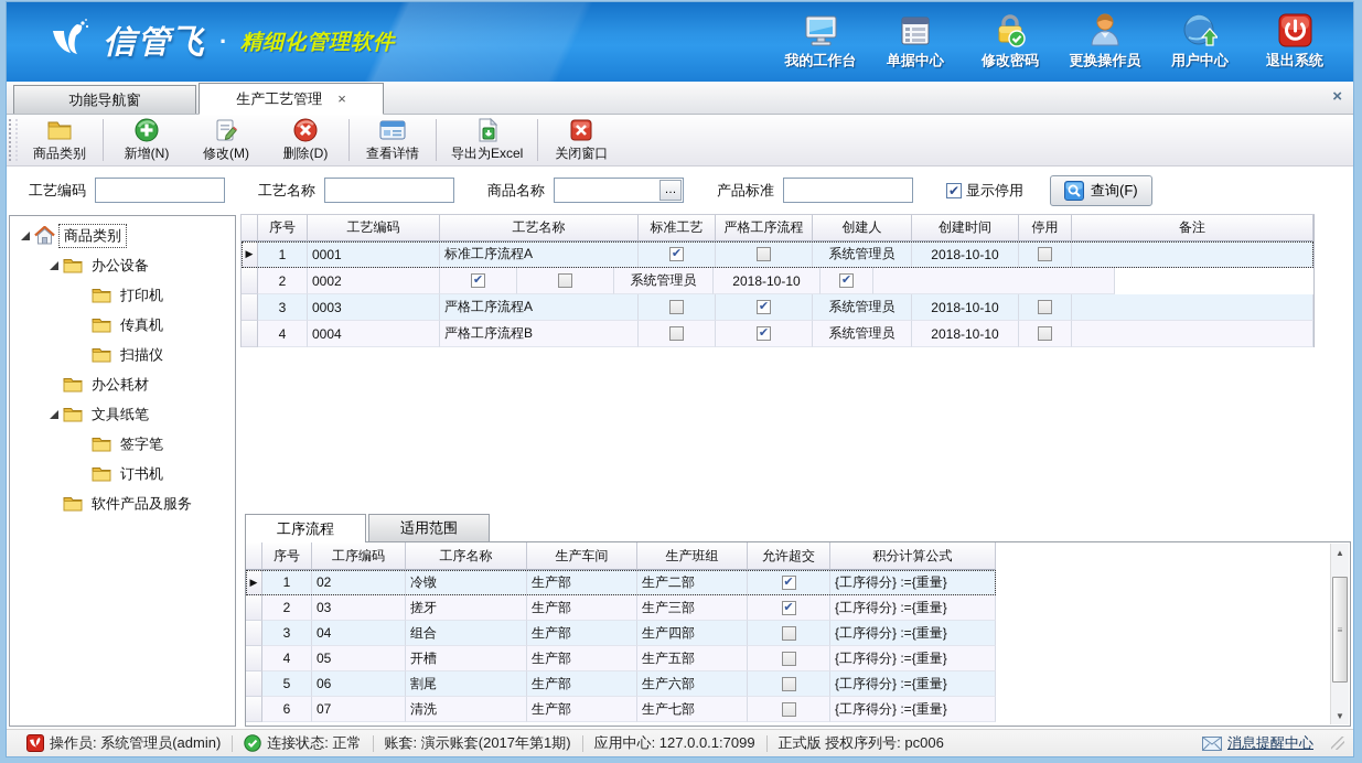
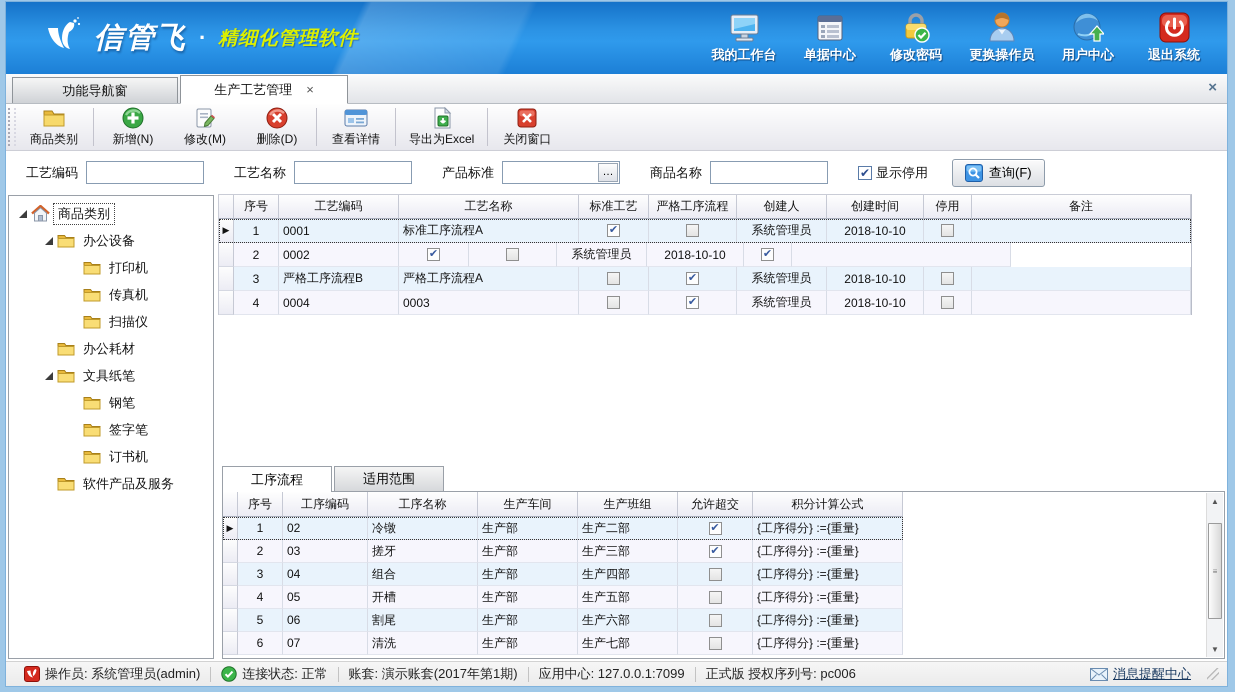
  信管飞
  ·
  精细化管理软件
  我的工作台
  单据中心
  修改密码
  更换操作员
  用户中心
  退出系统
  功能导航窗
  生产工艺管理
  ×
  ×
  商品类别
  新增(N)
  修改(M)
  删除(D)
  查看详情
  导出为Excel
  关闭窗口
  工艺编码
  工艺名称
- 商品名称
+ 产品标准
  …
- 产品标准
+ 商品名称
  ✔
  显示停用
  查询(F)
  商品类别
  办公设备
  打印机
  传真机
  扫描仪
  办公耗材
  文具纸笔
+ 钢笔
  签字笔
  订书机
  软件产品及服务
  序号
  工艺编码
  工艺名称
  标准工艺
  严格工序流程
  创建人
  创建时间
  停用
  备注
  ▶
  1
  0001
  标准工序流程A
  ✔
  系统管理员
  2018-10-10
  2
  0002
  ✔
  系统管理员
  2018-10-10
  ✔
  3
- 0003
+ 严格工序流程B
  严格工序流程A
  ✔
  系统管理员
  2018-10-10
  4
  0004
- 严格工序流程B
+ 0003
  ✔
  系统管理员
  2018-10-10
  工序流程
  适用范围
  序号
  工序编码
  工序名称
  生产车间
  生产班组
  允许超交
  积分计算公式
  ▶
  1
  02
  冷镦
  生产部
  生产二部
  ✔
  {工序得分} :={重量}
  2
  03
  搓牙
  生产部
  生产三部
  ✔
  {工序得分} :={重量}
  3
  04
  组合
  生产部
  生产四部
  {工序得分} :={重量}
  4
  05
  开槽
  生产部
  生产五部
  {工序得分} :={重量}
  5
  06
  割尾
  生产部
  生产六部
  {工序得分} :={重量}
  6
  07
  清洗
  生产部
  生产七部
  {工序得分} :={重量}
  ▲
  ≡
  ▼
  操作员: 系统管理员(admin)
  连接状态: 正常
  账套: 演示账套(2017年第1期)
  应用中心: 127.0.0.1:7099
  正式版 授权序列号: pc006
  消息提醒中心
